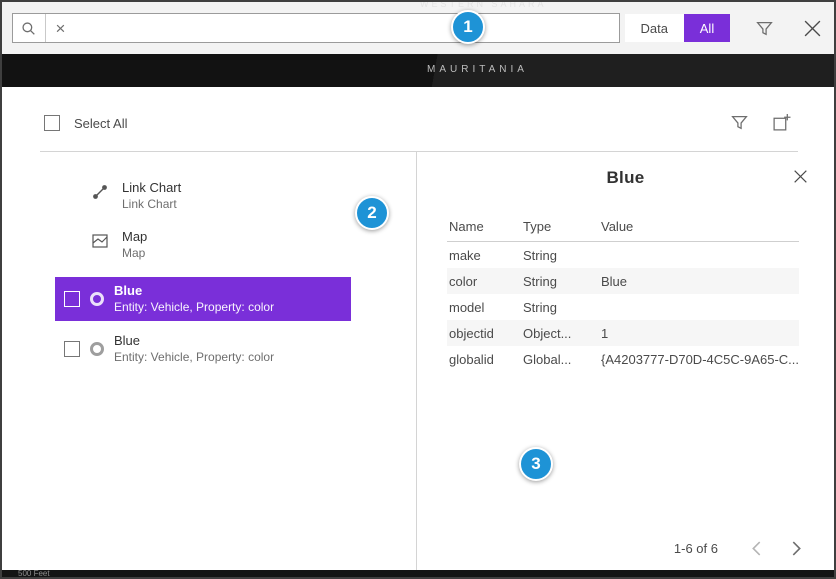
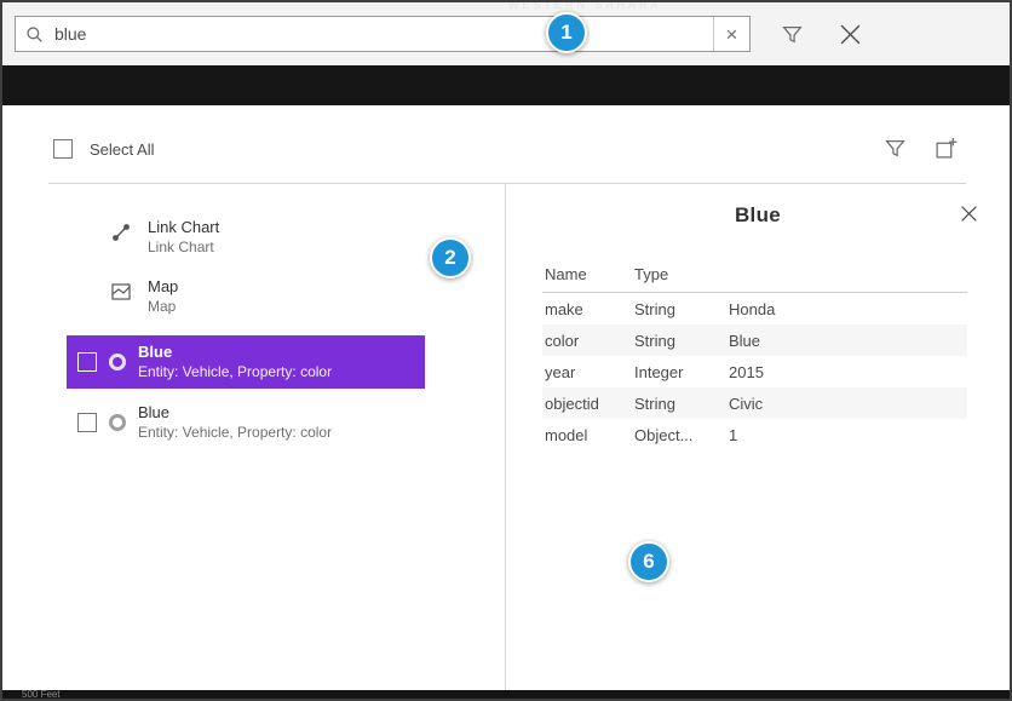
  WESTERN SAHARA
+ blue
  ×
- Data
- All
- MAURITANIA
  Select All
  Link Chart
  Link Chart
  Map
  Map
  Blue
  Entity: Vehicle, Property: color
  Blue
  Entity: Vehicle, Property: color
  Blue
  Name
  Type
- Value
  make
  String
+ Honda
  color
  String
  Blue
+ year
+ Integer
+ 2015
- model
+ objectid
  String
+ Civic
- objectid
+ model
  Object...
  1
- globalid
- Global...
- {A4203777-D70D-4C5C-9A65-C...
- 1-6 of 6
  500 Feet
  1
  2
- 3
+ 6
